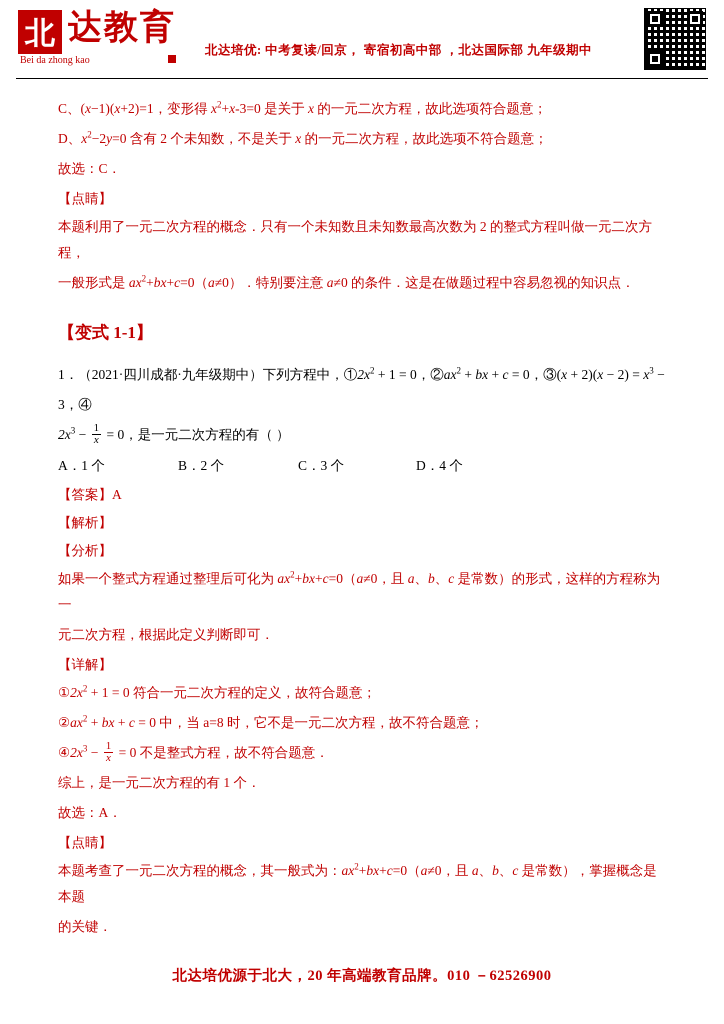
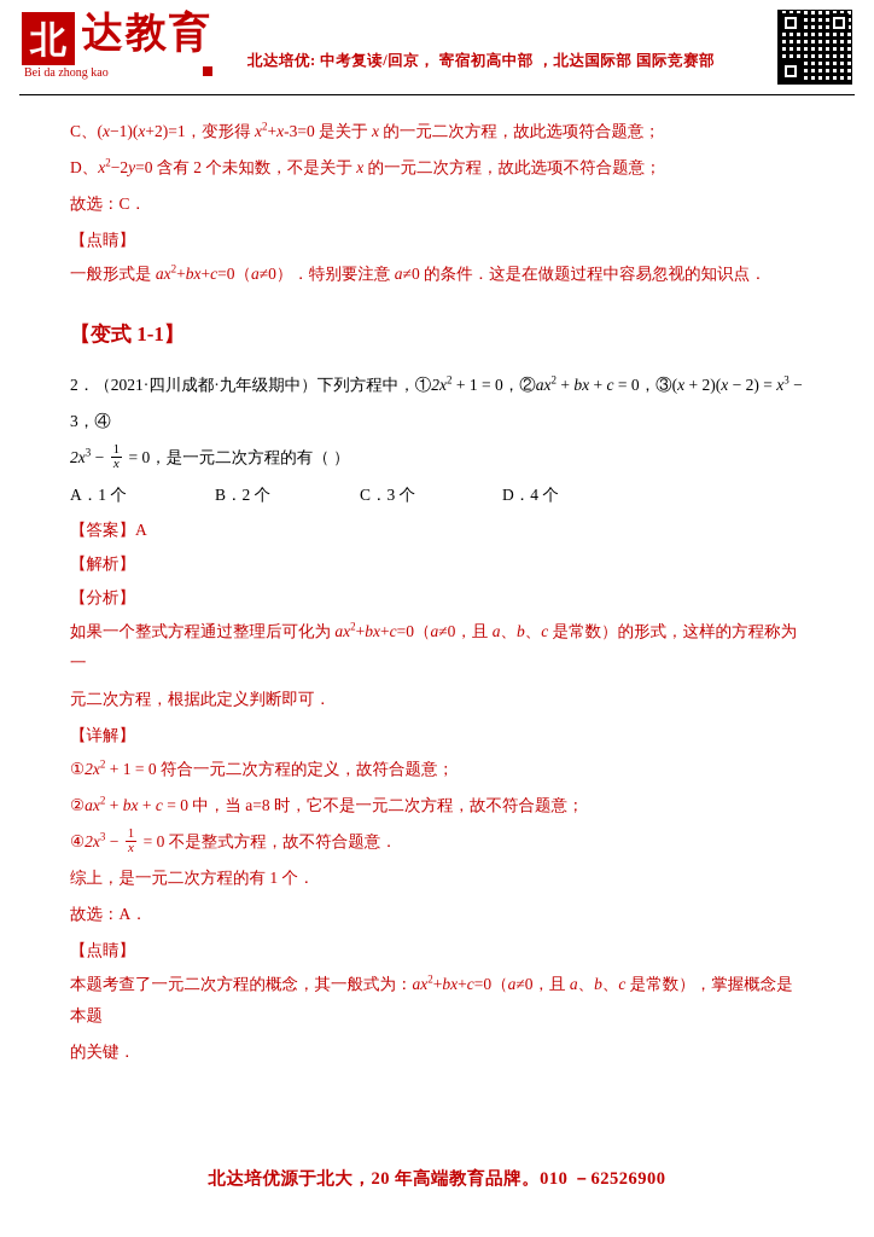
  北
  达教育
  Bei da zhong kao
- 北达培优: 中考复读/回京， 寄宿初高中部 ，北达国际部 九年级期中
+ 北达培优: 中考复读/回京， 寄宿初高中部 ，北达国际部 国际竞赛部
  C、(x−1)(x+2)=1，变形得 x2+x-3=0 是关于 x 的一元二次方程，故此选项符合题意；
  D、x2−2y=0 含有 2 个未知数，不是关于 x 的一元二次方程，故此选项不符合题意；
  故选：C．
  【点睛】
- 本题利用了一元二次方程的概念．只有一个未知数且未知数最高次数为 2 的整式方程叫做一元二次方程，
  一般形式是 ax2+bx+c=0（a≠0）．特别要注意 a≠0 的条件．这是在做题过程中容易忽视的知识点．
  【变式 1-1】
- 1．（2021·四川成都·九年级期中）下列方程中，①2x2 + 1 = 0，②ax2 + bx + c = 0，③(x + 2)(x − 2) = x3 − 3，④
+ 2．（2021·四川成都·九年级期中）下列方程中，①2x2 + 1 = 0，②ax2 + bx + c = 0，③(x + 2)(x − 2) = x3 − 3，④
  2x3 −
  1
  x
  = 0，是一元二次方程的有（ ）
  A．1 个
  B．2 个
  C．3 个
  D．4 个
  【答案】A
  【解析】
  【分析】
  如果一个整式方程通过整理后可化为 ax2+bx+c=0（a≠0，且 a、b、c 是常数）的形式，这样的方程称为一
  元二次方程，根据此定义判断即可．
  【详解】
  ①2x2 + 1 = 0 符合一元二次方程的定义，故符合题意；
  ②ax2 + bx + c = 0 中，当 a=8 时，它不是一元二次方程，故不符合题意；
  ④2x3 −
  1
  x
  = 0 不是整式方程，故不符合题意．
  综上，是一元二次方程的有 1 个．
  故选：A．
  【点睛】
  本题考查了一元二次方程的概念，其一般式为：ax2+bx+c=0（a≠0，且 a、b、c 是常数），掌握概念是本题
  的关键．
  北达培优源于北大，20 年高端教育品牌。010 －62526900
